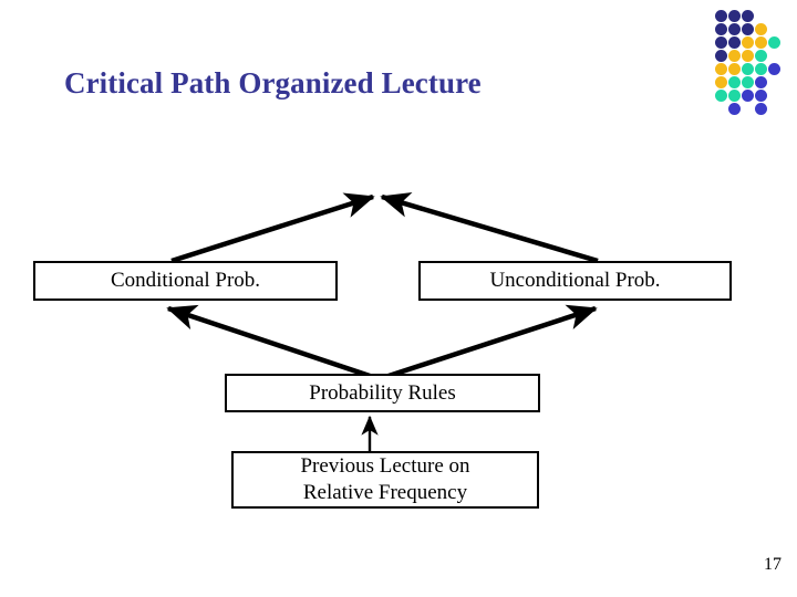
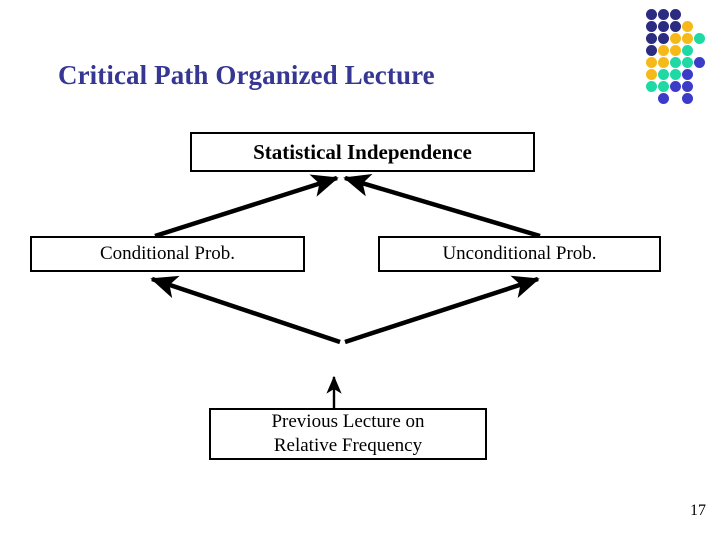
  Critical Path Organized Lecture
+ Statistical Independence
  Conditional Prob.
  Unconditional Prob.
- Probability Rules
  Previous Lecture on
  Relative Frequency
  17
